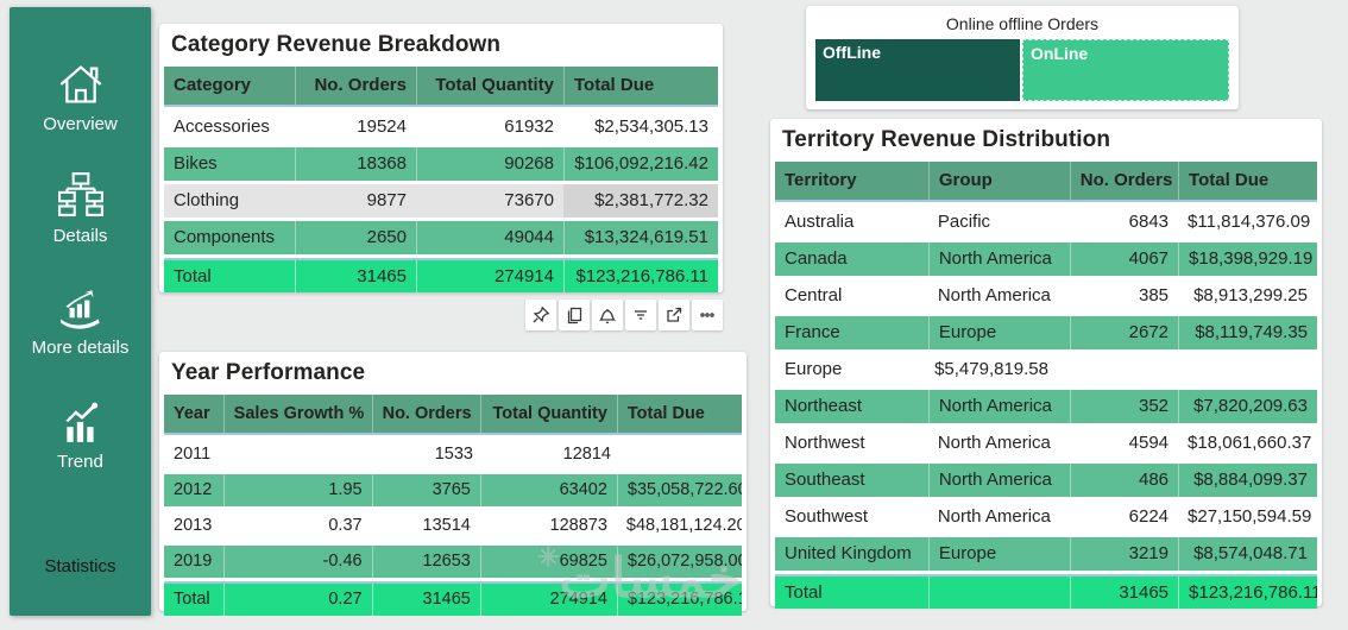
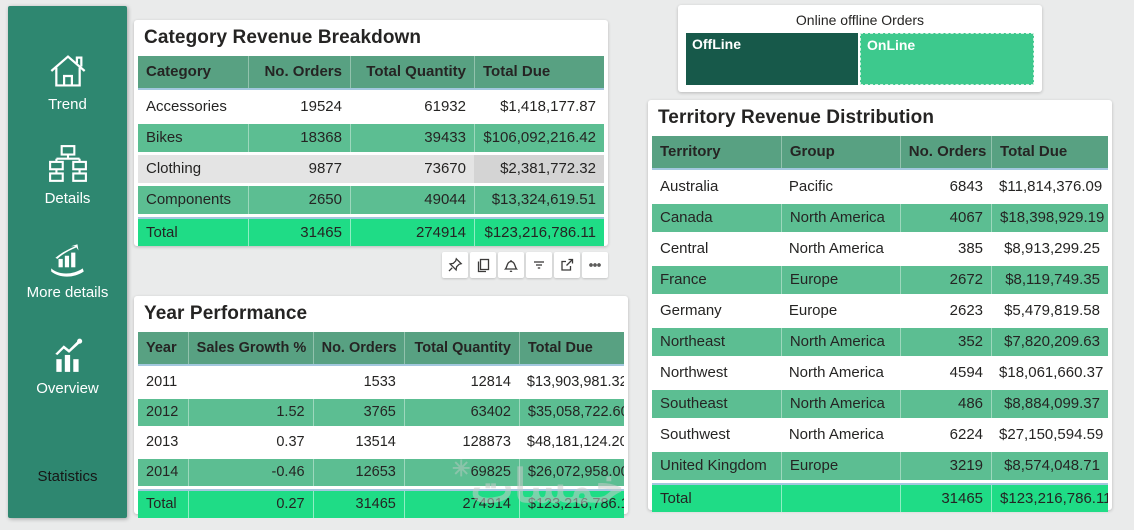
- Overview
+ Trend
  Details
  More details
- Trend
+ Overview
  Statistics
  Category Revenue Breakdown
  Category
  No. Orders
  Total Quantity
  Total Due
  Accessories
  19524
  61932
- $2,534,305.13
+ $1,418,177.87
  Bikes
  18368
- 90268
+ 39433
  $106,092,216.42
  Clothing
  9877
  73670
  $2,381,772.32
  Components
  2650
  49044
  $13,324,619.51
  Total
  31465
  274914
  $123,216,786.11
  Year Performance
  Year
  Sales Growth %
  No. Orders
  Total Quantity
  Total Due
  2011
  1533
  12814
+ $13,903,981.32
  2012
- 1.95
+ 1.52
  3765
  63402
  $35,058,722.6
  2013
  0.37
  13514
  128873
  $48,181,124.20
- 2019
+ 2014
  -0.46
  12653
  69825
  $26,072,958.0
  Total
  0.27
  31465
  274914
  $123,216,786.
  Online offline Orders
  OffLine
  OnLine
  Territory Revenue Distribution
  Territory
  Group
  No. Orders
  Total Due
  Australia
  Pacific
  6843
  $11,814,376.09
  Canada
  North America
  4067
  $18,398,929.19
  Central
  North America
  385
  $8,913,299.25
  France
  Europe
  2672
  $8,119,749.35
+ Germany
  Europe
+ 2623
  $5,479,819.58
  Northeast
  North America
  352
  $7,820,209.63
  Northwest
  North America
  4594
  $18,061,660.37
  Southeast
  North America
  486
  $8,884,099.37
  Southwest
  North America
  6224
  $27,150,594.59
  United Kingdom
  Europe
  3219
  $8,574,048.71
  Total
  31465
  $123,216,786.11
  خمسات✳
